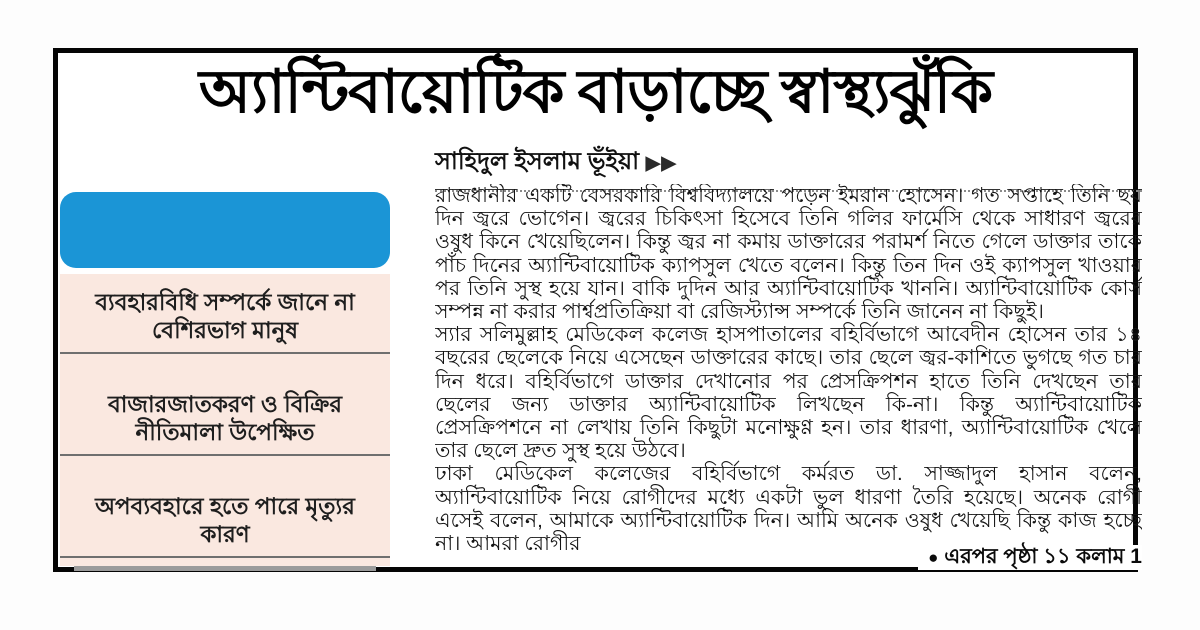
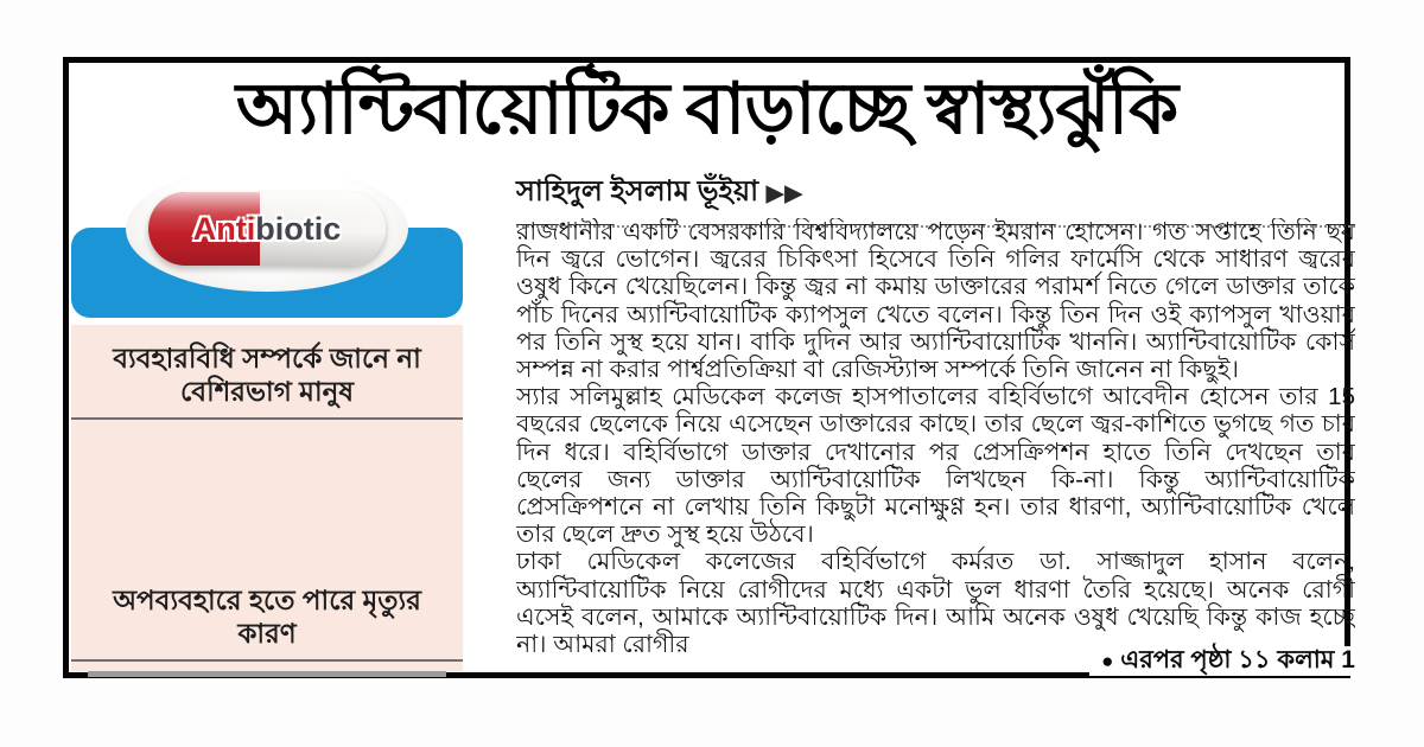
  অ্যান্টিবায়োটিক বাড়াচ্ছে স্বাস্থ্যঝুঁকি
+ Antibiotic
  ব্যবহারবিধি সম্পর্কে জানে না বেশিরভাগ মানুষ
- বাজারজাতকরণ ও বিক্রির নীতিমালা উপেক্ষিত
  অপব্যবহারে হতে পারে মৃত্যুর কারণ
  সাহিদুল ইসলাম ভূঁইয়া ▶▶
  রাজধানীর একটি বেসরকারি বিশ্ববিদ্যালয়ে পড়েন ইমরান হোসেন। গত সপ্তাহে তিনি ছয় দিন জ্বরে ভোগেন। জ্বরের চিকিৎসা হিসেবে তিনি গলির ফার্মেসি থেকে সাধারণ জ্বরের ওষুধ কিনে খেয়েছিলেন। কিন্তু জ্বর না কমায় ডাক্তারের পরামর্শ নিতে গেলে ডাক্তার তাকে পাঁচ দিনের অ্যান্টিবায়োটিক ক্যাপসুল খেতে বলেন। কিন্তু তিন দিন ওই ক্যাপসুল খাওয়ার পর তিনি সুস্থ হয়ে যান। বাকি দুদিন আর অ্যান্টিবায়োটিক খাননি। অ্যান্টিবায়োটিক কোর্স সম্পন্ন না করার পার্শ্বপ্রতিক্রিয়া বা রেজিস্ট্যান্স সম্পর্কে তিনি জানেন না কিছুই।
- স্যার সলিমুল্লাহ মেডিকেল কলেজ হাসপাতালের বহির্বিভাগে আবেদীন হোসেন তার ১৪ বছরের ছেলেকে নিয়ে এসেছেন ডাক্তারের কাছে। তার ছেলে জ্বর-কাশিতে ভুগছে গত চার দিন ধরে। বহির্বিভাগে ডাক্তার দেখানোর পর প্রেসক্রিপশন হাতে তিনি দেখছেন তার ছেলের জন্য ডাক্তার অ্যান্টিবায়োটিক লিখছেন কি-না। কিন্তু অ্যান্টিবায়োটিক প্রেসক্রিপশনে না লেখায় তিনি কিছুটা মনোক্ষুণ্ণ হন। তার ধারণা, অ্যান্টিবায়োটিক খেলে তার ছেলে দ্রুত সুস্থ হয়ে উঠবে।
+ স্যার সলিমুল্লাহ মেডিকেল কলেজ হাসপাতালের বহির্বিভাগে আবেদীন হোসেন তার 15 বছরের ছেলেকে নিয়ে এসেছেন ডাক্তারের কাছে। তার ছেলে জ্বর-কাশিতে ভুগছে গত চার দিন ধরে। বহির্বিভাগে ডাক্তার দেখানোর পর প্রেসক্রিপশন হাতে তিনি দেখছেন তার ছেলের জন্য ডাক্তার অ্যান্টিবায়োটিক লিখছেন কি-না। কিন্তু অ্যান্টিবায়োটিক প্রেসক্রিপশনে না লেখায় তিনি কিছুটা মনোক্ষুণ্ণ হন। তার ধারণা, অ্যান্টিবায়োটিক খেলে তার ছেলে দ্রুত সুস্থ হয়ে উঠবে।
  ঢাকা মেডিকেল কলেজের বহির্বিভাগে কর্মরত ডা. সাজ্জাদুল হাসান বলেন, অ্যান্টিবায়োটিক নিয়ে রোগীদের মধ্যে একটা ভুল ধারণা তৈরি হয়েছে। অনেক রোগী এসেই বলেন, আমাকে অ্যান্টিবায়োটিক দিন। আমি অনেক ওষুধ খেয়েছি কিন্তু কাজ হচ্ছে না। আমরা রোগীর
  ● এরপর পৃষ্ঠা ১১ কলাম 1
